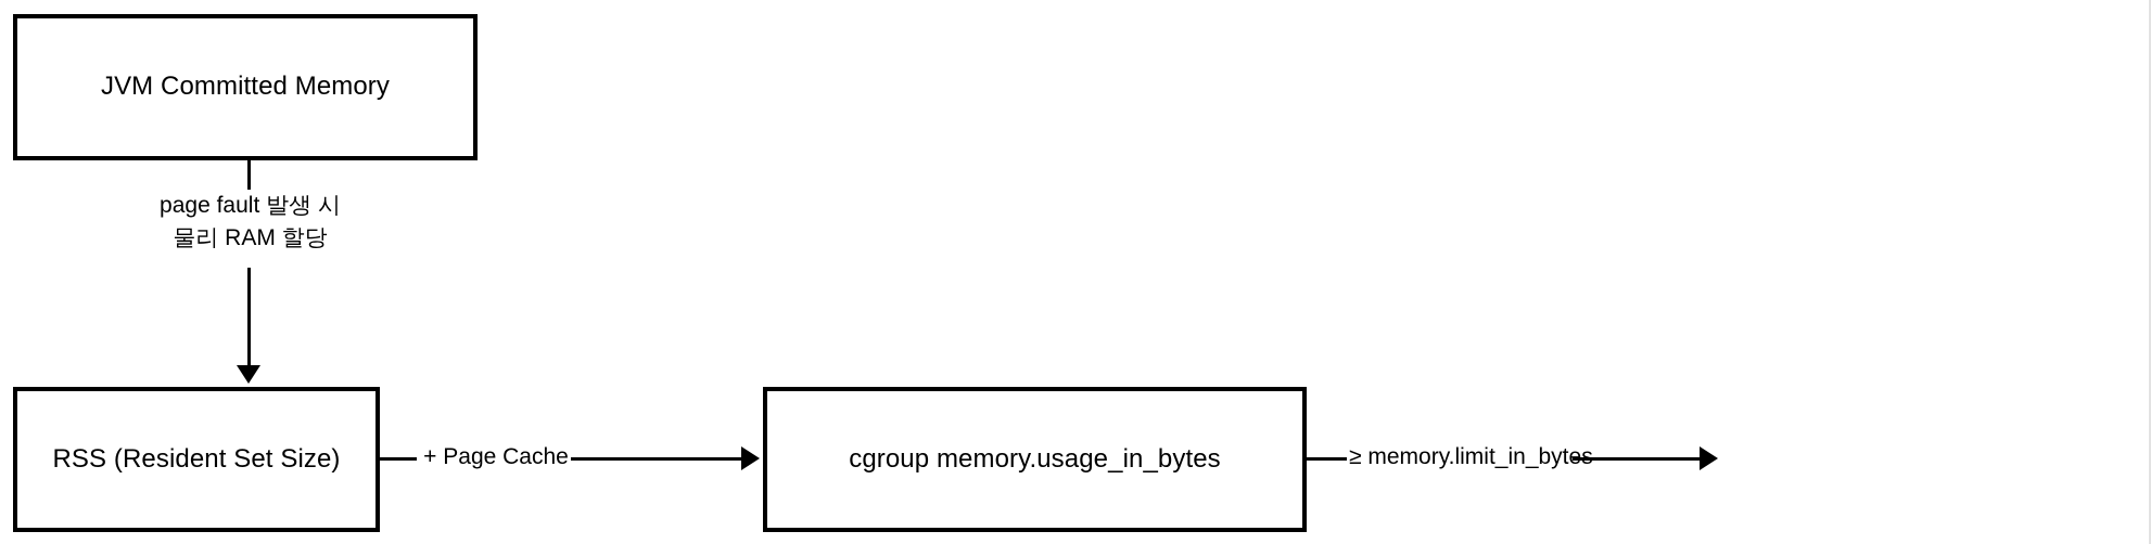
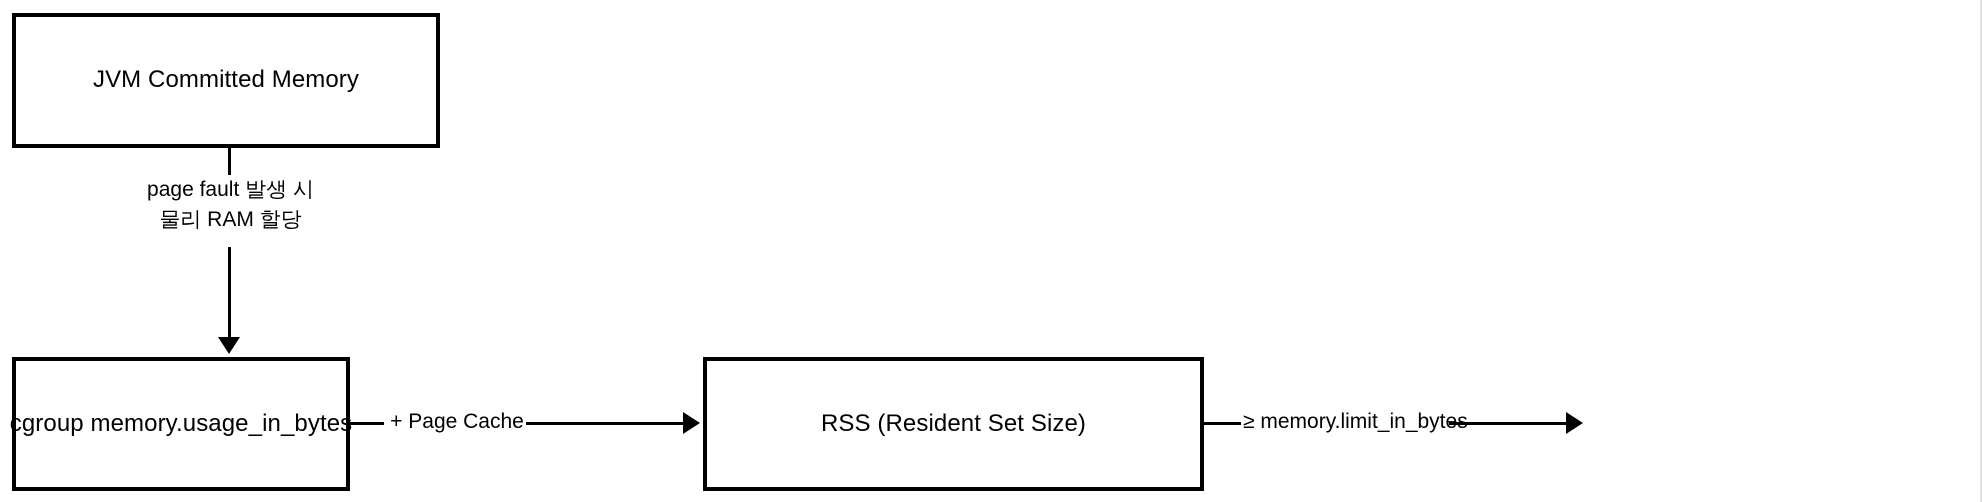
  JVM Committed Memory
  page fault 발생 시
  물리 RAM 할당
- RSS (Resident Set Size)
+ cgroup memory.usage_in_bytes
  + Page Cache
- cgroup memory.usage_in_bytes
+ RSS (Resident Set Size)
  ≥ memory.limit_in_byt
